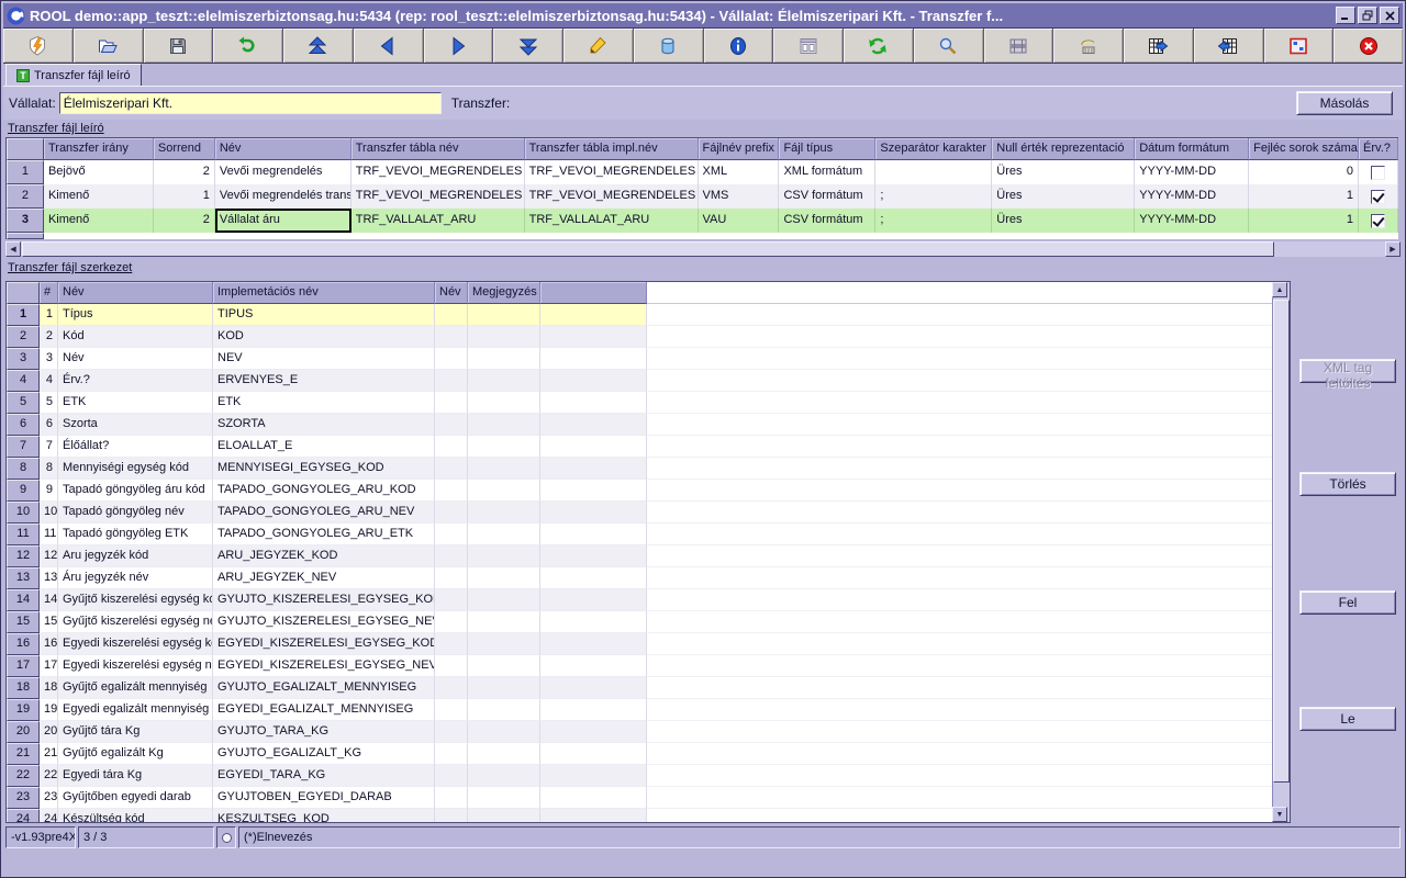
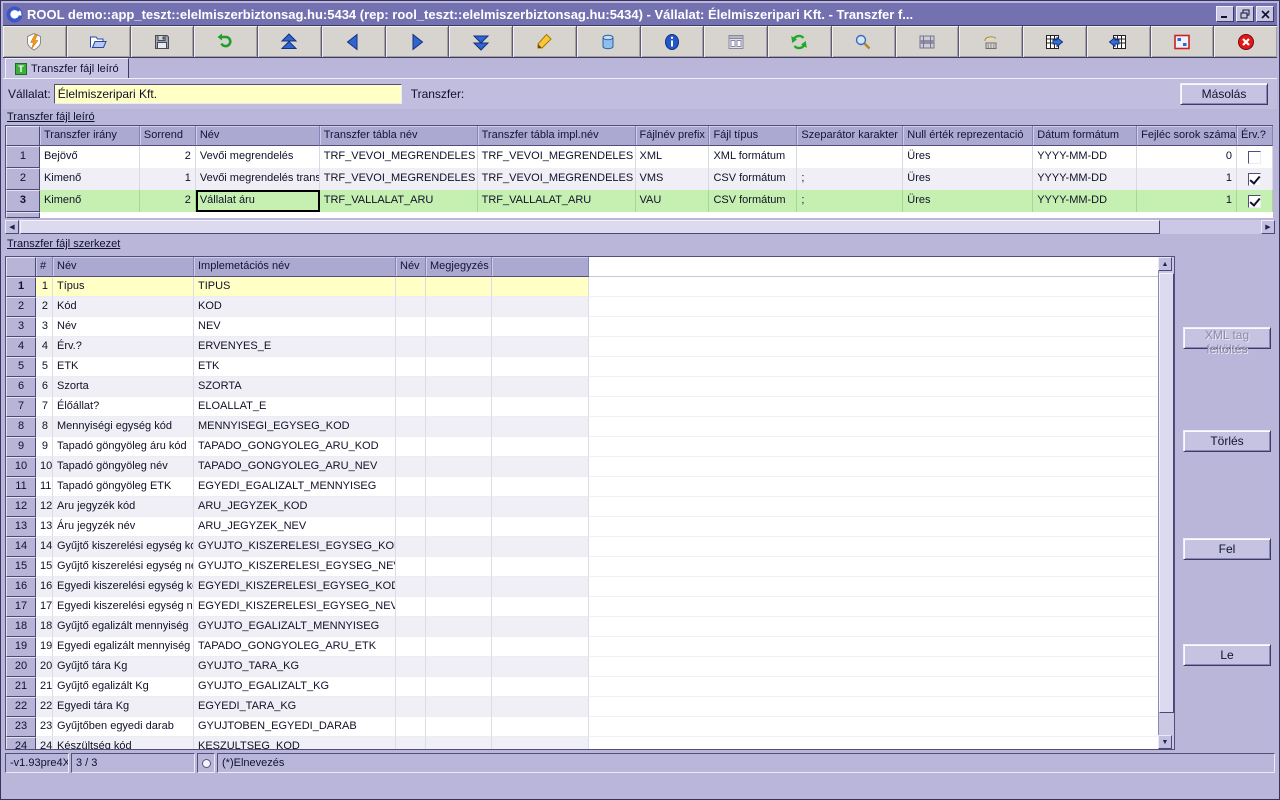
  ROOL demo::app_teszt::elelmiszerbiztonsag.hu:5434 (rep: rool_teszt::elelmiszerbiztonsag.hu:5434) - Vállalat: Élelmiszeripari Kft. - Transzfer f...
  T
  Transzfer fájl leíró
  Vállalat:
  Élelmiszeripari Kft.
  Transzfer:
  Másolás
  Transzfer fájl leíró
  Transzfer irány
  Sorrend
  Név
  Transzfer tábla név
  Transzfer tábla impl.név
  Fájlnév prefix
  Fájl típus
  Szeparátor karakter
  Null érték reprezentació
  Dátum formátum
  Fejléc sorok száma
  Érv.?
  1
  Bejövő
  2
  Vevői megrendelés
  TRF_VEVOI_MEGRENDELES
  TRF_VEVOI_MEGRENDELES
  XML
  XML formátum
  Üres
  YYYY-MM-DD
  0
  2
  Kimenő
  1
  Vevői megrendelés trans
  TRF_VEVOI_MEGRENDELES
  TRF_VEVOI_MEGRENDELES
  VMS
  CSV formátum
  ;
  Üres
  YYYY-MM-DD
  1
  3
  Kimenő
  2
  Vállalat áru
  TRF_VALLALAT_ARU
  TRF_VALLALAT_ARU
  VAU
  CSV formátum
  ;
  Üres
  YYYY-MM-DD
  1
  Transzfer fájl szerkezet
  #
  Név
  Implemetációs név
  Név
  Megjegyzés
  1
  1
  Típus
  TIPUS
  2
  2
  Kód
  KOD
  3
  3
  Név
  NEV
  4
  4
  Érv.?
  ERVENYES_E
  5
  5
  ETK
  ETK
  6
  6
  Szorta
  SZORTA
  7
  7
  Élőállat?
  ELOALLAT_E
  8
  8
  Mennyiségi egység kód
  MENNYISEGI_EGYSEG_KOD
  9
  9
  Tapadó göngyöleg áru kód
  TAPADO_GONGYOLEG_ARU_KOD
  10
  10
  Tapadó göngyöleg név
  TAPADO_GONGYOLEG_ARU_NEV
  11
  11
  Tapadó göngyöleg ETK
- TAPADO_GONGYOLEG_ARU_ETK
+ EGYEDI_EGALIZALT_MENNYISEG
  12
  12
  Aru jegyzék kód
  ARU_JEGYZEK_KOD
  13
  13
  Áru jegyzék név
  ARU_JEGYZEK_NEV
  14
  14
  Gyűjtő kiszerelési egység k
  GYUJTO_KISZERELESI_EGYSEG_KO
  15
  15
  Gyűjtő kiszerelési egység né
  GYUJTO_KISZERELESI_EGYSEG_NE
  16
  16
  Egyedi kiszerelési egység k
  EGYEDI_KISZERELESI_EGYSEG_KO
  17
  17
  Egyedi kiszerelési egység n
  EGYEDI_KISZERELESI_EGYSEG_NEV
  18
  18
  Gyűjtő egalizált mennyiség
  GYUJTO_EGALIZALT_MENNYISEG
  19
  19
  Egyedi egalizált mennyiség
- EGYEDI_EGALIZALT_MENNYISEG
+ TAPADO_GONGYOLEG_ARU_ETK
  20
  20
  Gyűjtő tára Kg
  GYUJTO_TARA_KG
  21
  21
  Gyűjtő egalizált Kg
  GYUJTO_EGALIZALT_KG
  22
  22
  Egyedi tára Kg
  EGYEDI_TARA_KG
  23
  23
  Gyűjtőben egyedi darab
  GYUJTOBEN_EGYEDI_DARAB
  24
  24
  Készültség kód
  KESZULTSEG_KOD
  XML tag feltöltés
  Törlés
  Fel
  Le
  -v1.93pre4X
  3 / 3
  (*)Elnevezés
